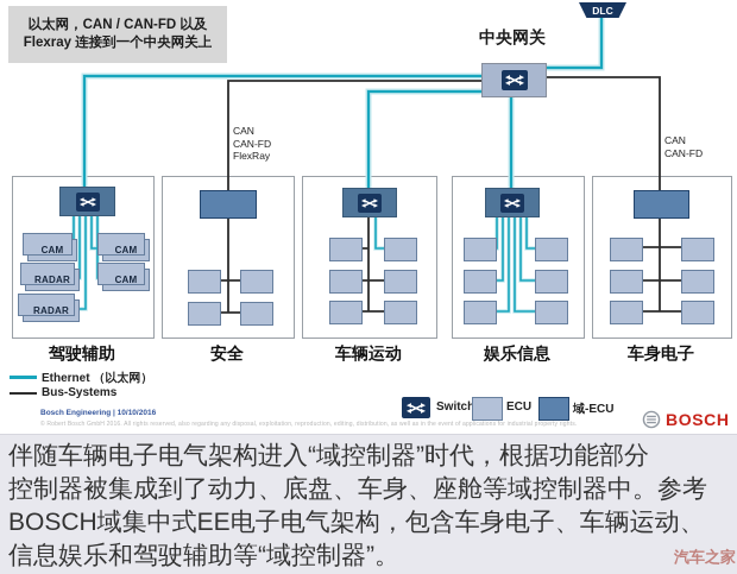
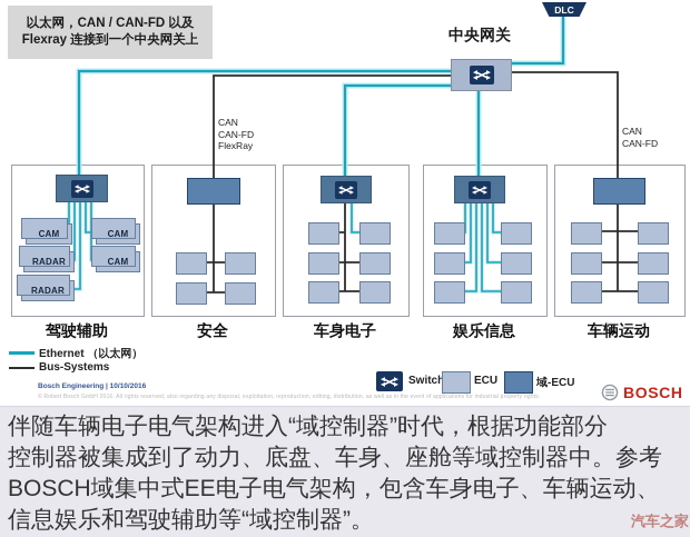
  以太网，CAN / CAN-FD 以及
  Flexray 连接到一个中央网关上
  DLC
  中央网关
  CAN
  CAN-FD
  FlexRay
  CAN
  CAN-FD
  CAM
  CAM
  RADAR
  CAM
  RADAR
  驾驶辅助
  安全
- 车辆运动
+ 车身电子
  娱乐信息
- 车身电子
+ 车辆运动
  Ethernet （以太网）
  Bus-Systems
  Switc
  ECU
  域-ECU
  BOSCH
  伴随车辆电子电气架构进入“域控制器”时代，根据功能部分
  控制器被集成到了动力、底盘、车身、座舱等域控制器中。参考
  BOSCH域集中式EE电子电气架构，包含车身电子、车辆运动、
  信息娱乐和驾驶辅助等“域控制器”。
  汽车之家
